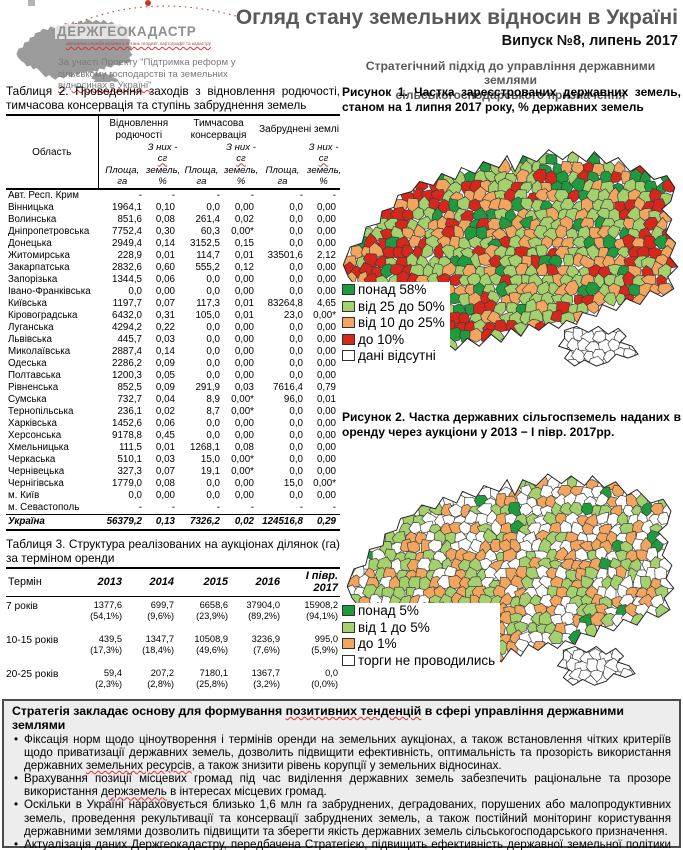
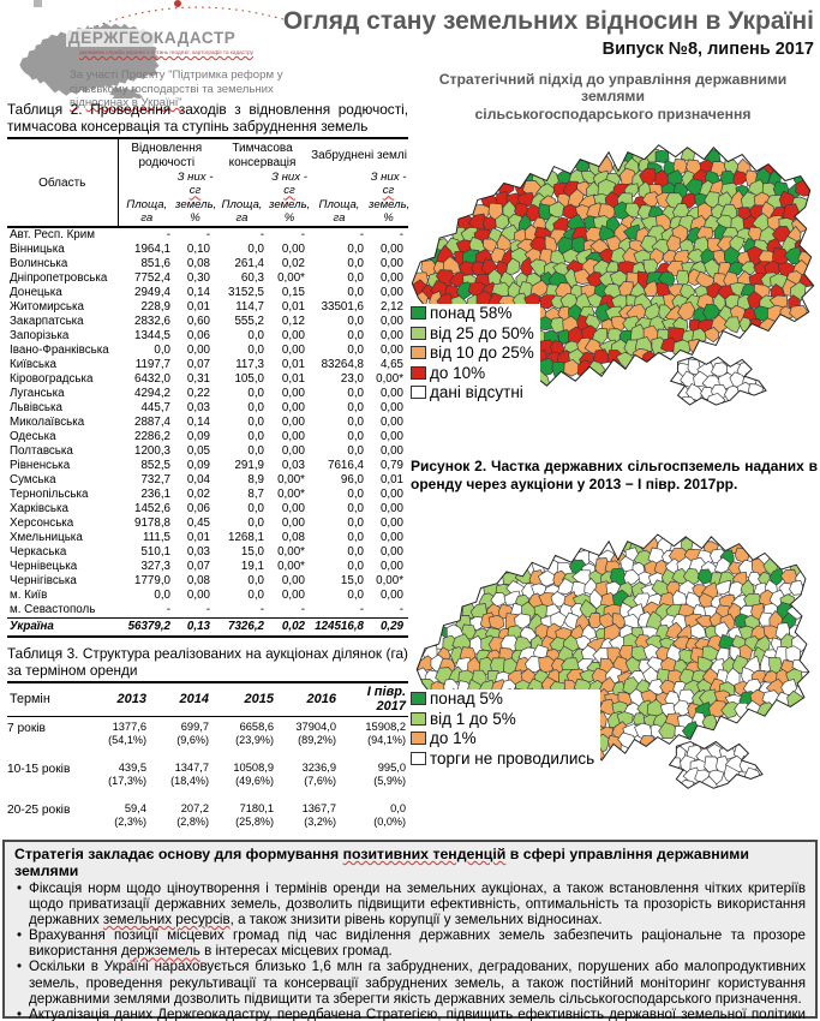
  ДЕРЖГЕОКАДАСТР
  За участі Проекту "Підтримка реформ у
  сільському господарстві та земельних
  відносинах в Україні"
  Огляд стану земельних відносин в Україні
  Випуск №8, липень 2017
  Стратегічний підхід до управління державними землями
  сільськогосподарського призначення
  Таблиця 2. Проведення заходів з відновлення родючості, тимчасова консервація та ступінь забруднення земель
  Область	Відновлення родючості	Тимчасова консервація	Забруднені землі
  Площа,га	З них -сгземель, %	Площа,га	З них -сгземель, %	Площа,га	З них -сгземель, %
  Авт. Респ. Крим	-	-	-	-	-	-
  Вінницька	1964,1	0,10	0,0	0,00	0,0	0,00
  Волинська	851,6	0,08	261,4	0,02	0,0	0,00
  Дніпропетровська	7752,4	0,30	60,3	0,00*	0,0	0,00
  Донецька	2949,4	0,14	3152,5	0,15	0,0	0,00
  Житомирська	228,9	0,01	114,7	0,01	33501,6	2,12
  Закарпатська	2832,6	0,60	555,2	0,12	0,0	0,00
  Запорізька	1344,5	0,06	0,0	0,00	0,0	0,00
  Івано-Франківська	0,0	0,00	0,0	0,00	0,0	0,00
  Київська	1197,7	0,07	117,3	0,01	83264,8	4,65
  Кіровоградська	6432,0	0,31	105,0	0,01	23,0	0,00*
  Луганська	4294,2	0,22	0,0	0,00	0,0	0,00
  Львівська	445,7	0,03	0,0	0,00	0,0	0,00
  Миколаївська	2887,4	0,14	0,0	0,00	0,0	0,00
  Одеська	2286,2	0,09	0,0	0,00	0,0	0,00
  Полтавська	1200,3	0,05	0,0	0,00	0,0	0,00
  Рівненська	852,5	0,09	291,9	0,03	7616,4	0,79
  Сумська	732,7	0,04	8,9	0,00*	96,0	0,01
  Тернопільська	236,1	0,02	8,7	0,00*	0,0	0,00
  Харківська	1452,6	0,06	0,0	0,00	0,0	0,00
  Херсонська	9178,8	0,45	0,0	0,00	0,0	0,00
  Хмельницька	111,5	0,01	1268,1	0,08	0,0	0,00
  Черкаська	510,1	0,03	15,0	0,00*	0,0	0,00
  Чернівецька	327,3	0,07	19,1	0,00*	0,0	0,00
  Чернігівська	1779,0	0,08	0,0	0,00	15,0	0,00*
  м. Київ	0,0	0,00	0,0	0,00	0,0	0,00
  м. Севастополь	-	-	-	-	-	-
  Україна	56379,2	0,13	7326,2	0,02	124516,8	0,29
  Таблиця 3. Структура реалізованих на аукціонах ділянок (га) за терміном оренди
  Термін	2013	2014	2015	2016	І півр. 2017
  7 років	1377,6(54,1%)	699,7(9,6%)	6658,6(23,9%)	37904,0(89,2%)	15908,2(94,1%)
  10-15 років	439,5(17,3%)	1347,7(18,4%)	10508,9(49,6%)	3236,9(7,6%)	995,0(5,9%)
  20-25 років	59,4(2,3%)	207,2(2,8%)	7180,1(25,8%)	1367,7(3,2%)	0,0(0,0%)
- Рисунок 1. Частка зареєстрованих державних земель, станом на 1 липня 2017 року, % державних земель
  понад 58%
  від 25 до 50%
  від 10 до 25%
  до 10%
  дані відсутні
  Рисунок 2. Частка державних сільгоспземель наданих в оренду через аукціони у 2013 − І півр. 2017рр.
  понад 5%
  від 1 до 5%
  до 1%
  торги не проводились
  Стратегія закладає основу для формування позитивних тенденцій в сфері управління державними землями
  Фіксація норм щодо ціноутворення і термінів оренди на земельних аукціонах, а також встановлення чітких критеріїв щодо приватизації державних земель, дозволить підвищити ефективність, оптимальність та прозорість використання державних земельних ресурсів, а також знизити рівень корупції у земельних відносинах.
  Врахування позиції місцевих громад під час виділення державних земель забезпечить раціональне та прозоре використання держземель в інтересах місцевих громад.
  Оскільки в Україні нараховується близько 1,6 млн га забруднених, деградованих, порушених або малопродуктивних земель, проведення рекультивації та консервації забруднених земель, а також постійний моніторинг користування державними землями дозволить підвищити та зберегти якість державних земель сільськогосподарського призначення.
